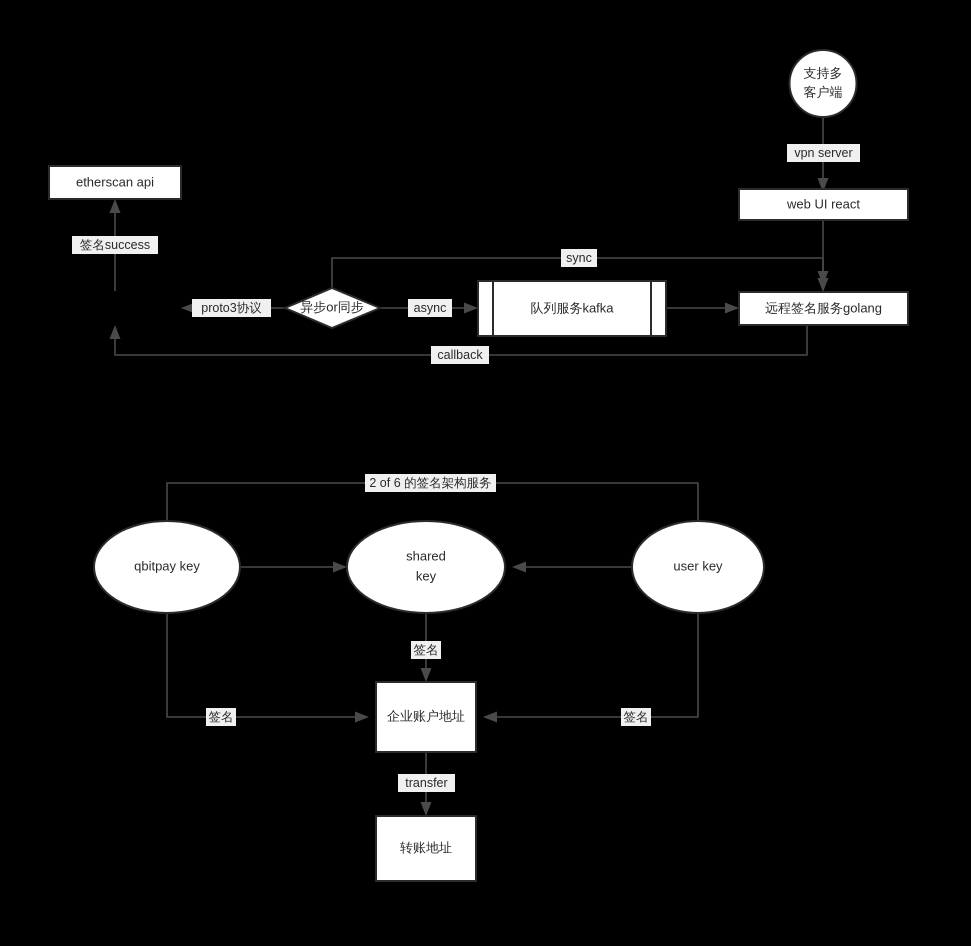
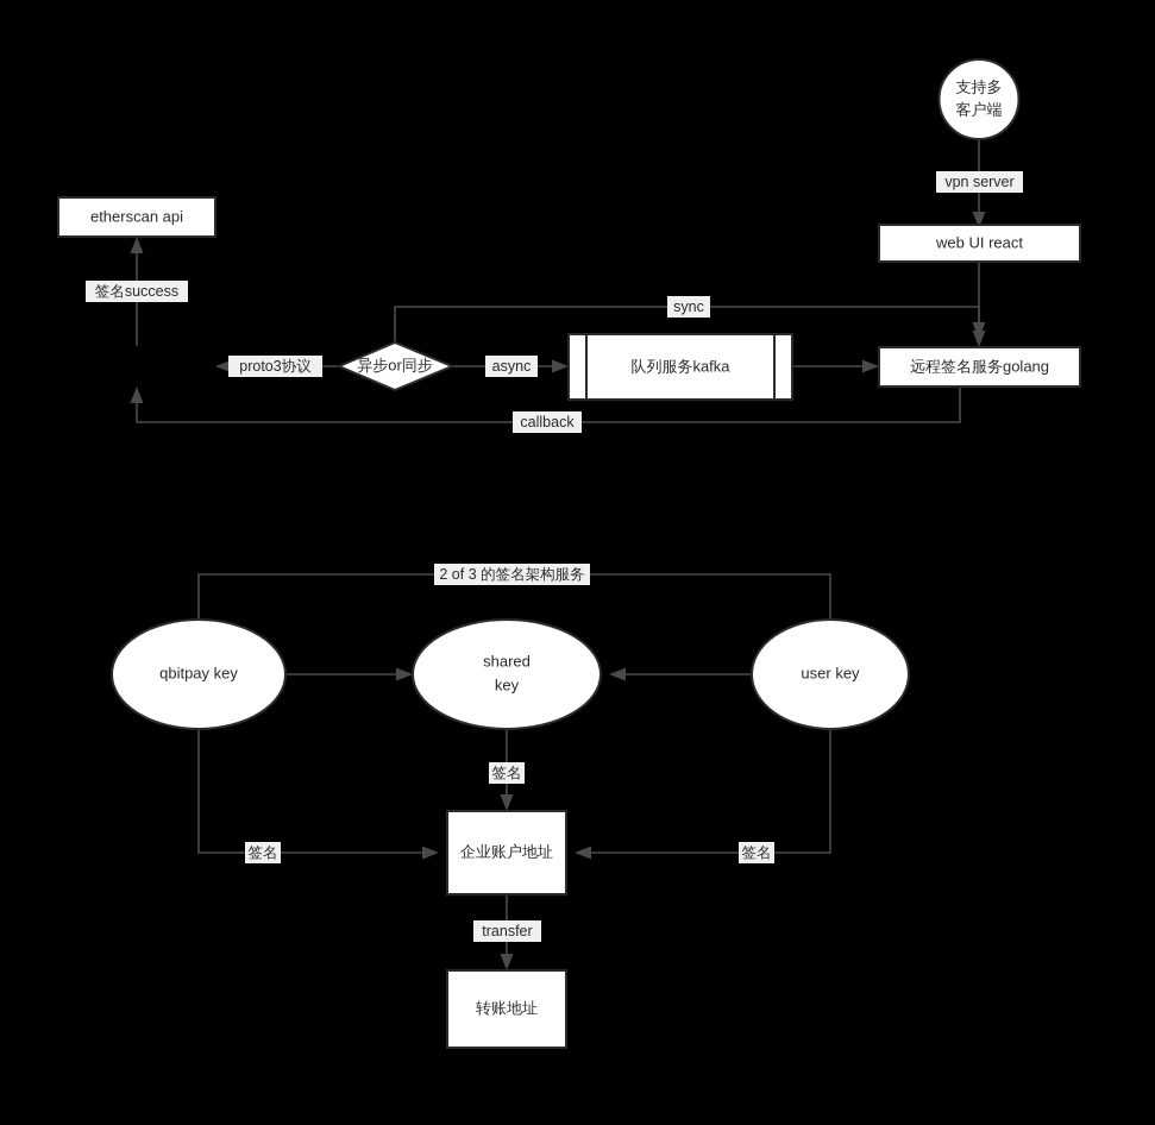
  支持多
  客户端
  web UI react
  etherscan api
  异步or同步
  队列服务kafka
  远程签名服务golang
  vpn server
  签名success
  proto3协议
  async
  sync
  callback
  qbitpay key
  shared
  key
  user key
  企业账户地址
  转账地址
- 2 of 6 的签名架构服务
+ 2 of 3 的签名架构服务
  签名
  签名
  签名
  transfer
